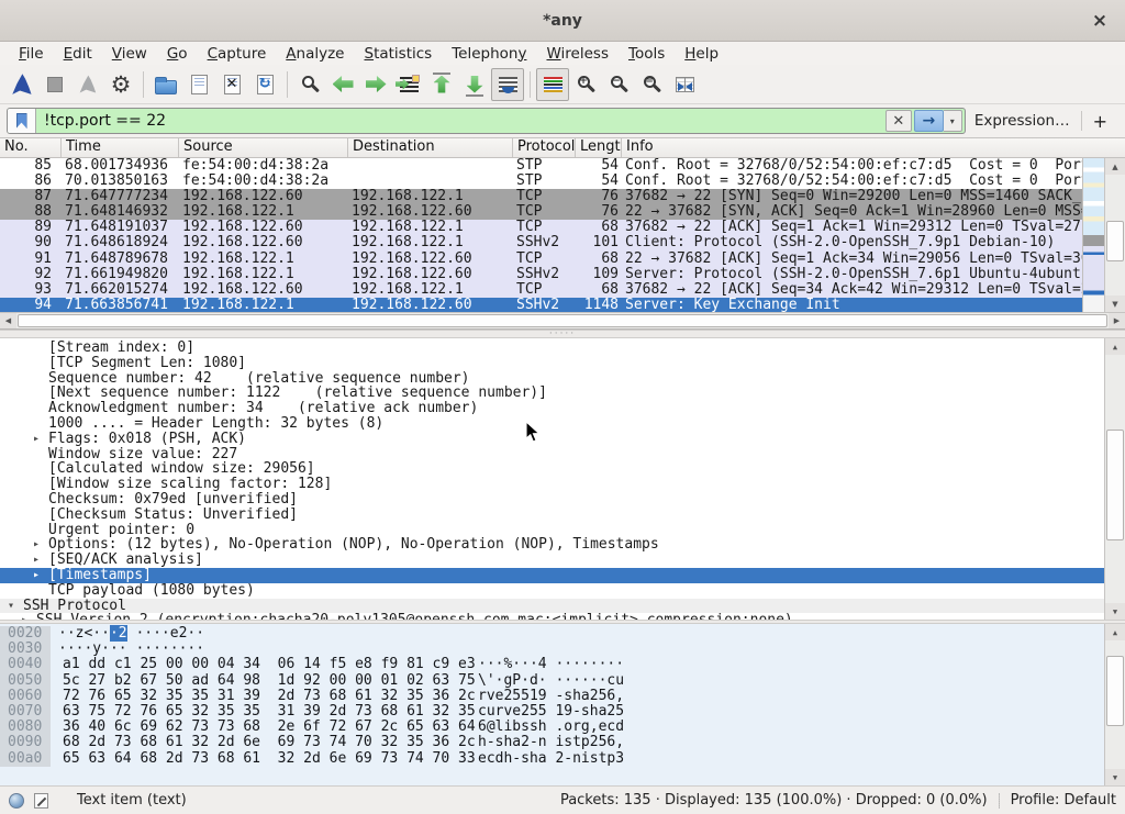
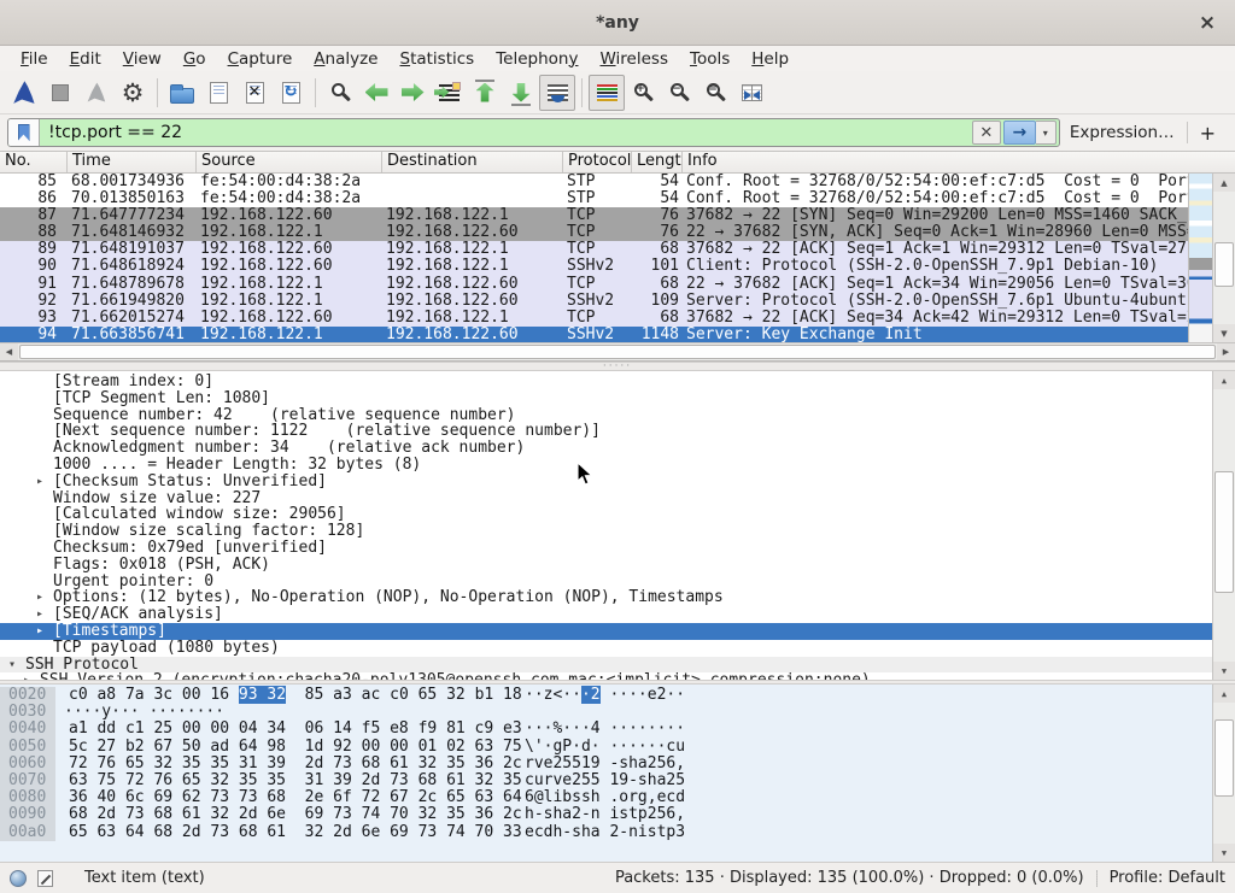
  *any
  ×
  File
  Edit
  View
  Go
  Capture
  Analyze
  Statistics
  Telephony
  Wireless
  Tools
  Help
  ⚙
  +
  −
  =
  !tcp.port == 22
  ✕
  →
  ▾
  Expression…
  +
  No.
  Time
  Source
  Destination
  Protocol
  Lengt
  Info
  85
  68.001734936
  fe:54:00:d4:38:2a
  STP
  54
  Conf. Root = 32768/0/52:54:00:ef:c7:d5 Cost = 0 Por
  86
  70.013850163
  fe:54:00:d4:38:2a
  STP
  54
  Conf. Root = 32768/0/52:54:00:ef:c7:d5 Cost = 0 Por
  87
  71.647777234
  192.168.122.60
  192.168.122.1
  TCP
  76
  37682 → 22 [SYN] Seq=0 Win=29200 Len=0 MSS=1460 SACK_
  88
  71.648146932
  192.168.122.1
  192.168.122.60
  TCP
  76
  22 → 37682 [SYN, ACK] Seq=0 Ack=1 Win=28960 Len=0 MSS
  89
  71.648191037
  192.168.122.60
  192.168.122.1
  TCP
  68
  37682 → 22 [ACK] Seq=1 Ack=1 Win=29312 Len=0 TSval=27
  90
  71.648618924
  192.168.122.60
  192.168.122.1
  SSHv2
  101
  Client: Protocol (SSH-2.0-OpenSSH_7.9p1 Debian-10)
  91
  71.648789678
  192.168.122.1
  192.168.122.60
  TCP
  68
  22 → 37682 [ACK] Seq=1 Ack=34 Win=29056 Len=0 TSval=3
  92
  71.661949820
  192.168.122.1
  192.168.122.60
  SSHv2
  109
  Server: Protocol (SSH-2.0-OpenSSH_7.6p1 Ubuntu-4ubunt
  93
  71.662015274
  192.168.122.60
  192.168.122.1
  TCP
  68
  37682 → 22 [ACK] Seq=34 Ack=42 Win=29312 Len=0 TSval=
  94
  71.663856741
  192.168.122.1
  192.168.122.60
  SSHv2
  1148
  Server: Key Exchange Init
  ▲
  ▼
  ◀
  ▶
  ·····
  [Stream index: 0]
  [TCP Segment Len: 1080]
  Sequence number: 42 (relative sequence number)
  [Next sequence number: 1122 (relative sequence number)]
  Acknowledgment number: 34 (relative ack number)
  1000 .... = Header Length: 32 bytes (8)
  ▸
- Flags: 0x018 (PSH, ACK)
+ [Checksum Status: Unverified]
  Window size value: 227
  [Calculated window size: 29056]
  [Window size scaling factor: 128]
  Checksum: 0x79ed [unverified]
- [Checksum Status: Unverified]
+ Flags: 0x018 (PSH, ACK)
  Urgent pointer: 0
  ▸
  Options: (12 bytes), No-Operation (NOP), No-Operation (NOP), Timestamps
  ▸
  [SEQ/ACK analysis]
  ▸
  [Timestamps]
  TCP payload (1080 bytes)
  ▾
  SSH Protocol
  ▲
  ▼
  0020
+ c0 a8 7a 3c 00 16 93 32 85 a3 ac c0 65 32 b1 18
  ··z<···2 ····e2··
  0030
  ····y··· ········
  0040
  a1 dd c1 25 00 00 04 34 06 14 f5 e8 f9 81 c9 e3
  ···%···4 ········
  0050
  5c 27 b2 67 50 ad 64 98 1d 92 00 00 01 02 63 75
  \'·gP·d· ······cu
  0060
  72 76 65 32 35 35 31 39 2d 73 68 61 32 35 36 2c
  rve25519 -sha256,
  0070
  63 75 72 76 65 32 35 35 31 39 2d 73 68 61 32 35
  curve255 19-sha25
  0080
  36 40 6c 69 62 73 73 68 2e 6f 72 67 2c 65 63 64
  6@libssh .org,ecd
  0090
  68 2d 73 68 61 32 2d 6e 69 73 74 70 32 35 36 2c
  h-sha2-n istp256,
  00a0
  65 63 64 68 2d 73 68 61 32 2d 6e 69 73 74 70 33
  ecdh-sha 2-nistp3
  ▲
  ▼
  Text item (text)
  Packets: 135 · Displayed: 135 (100.0%) · Dropped: 0 (0.0%)
  Profile: Default
